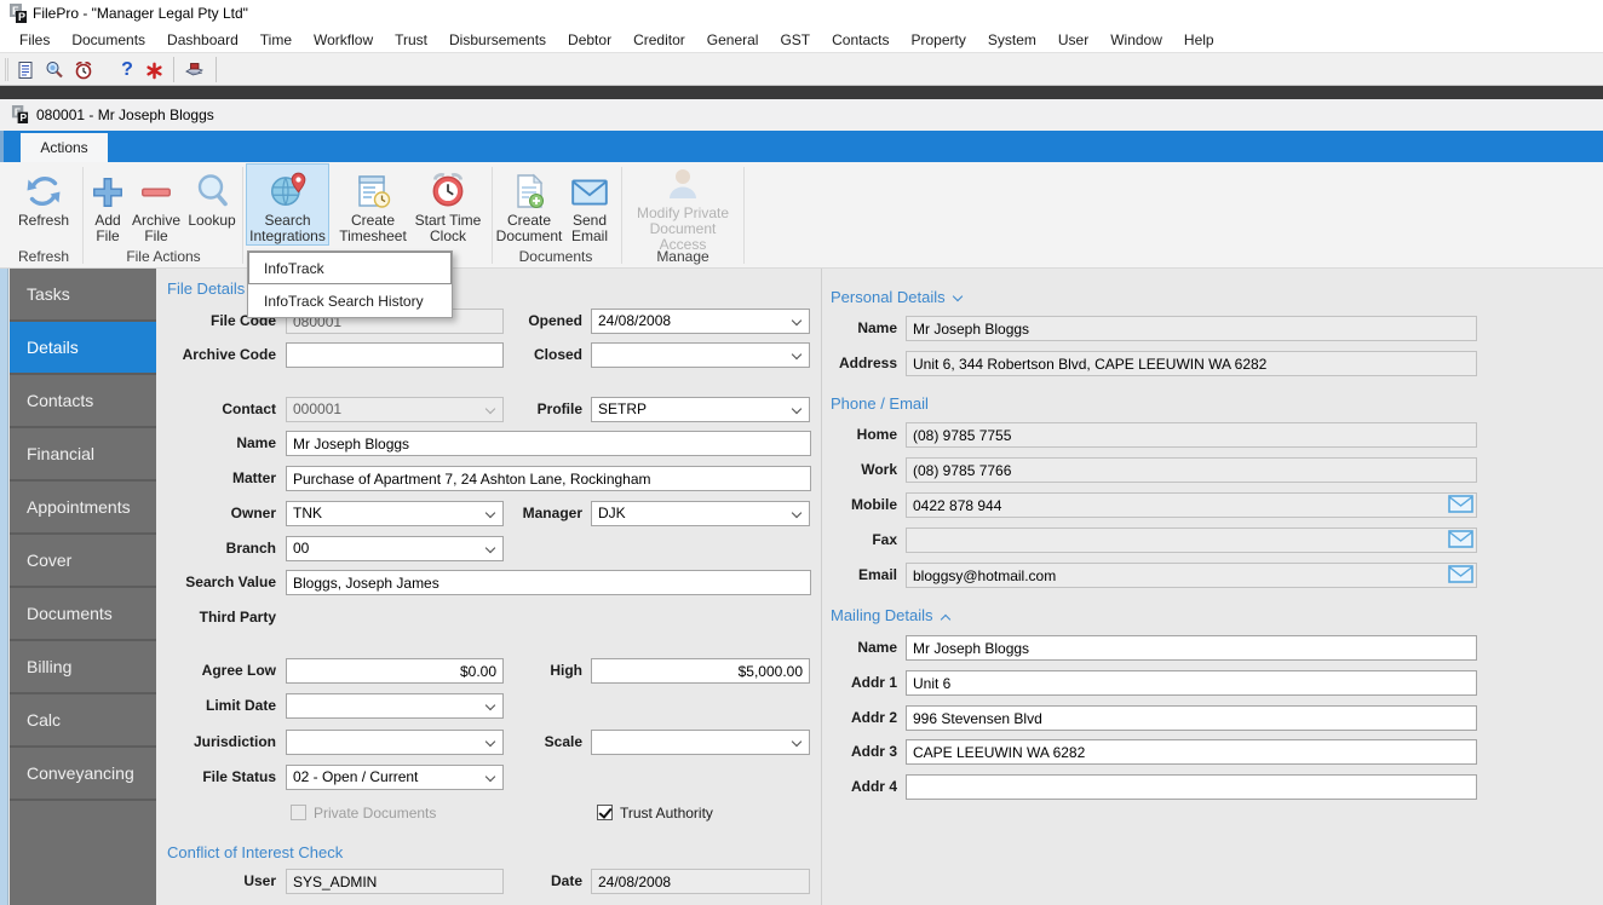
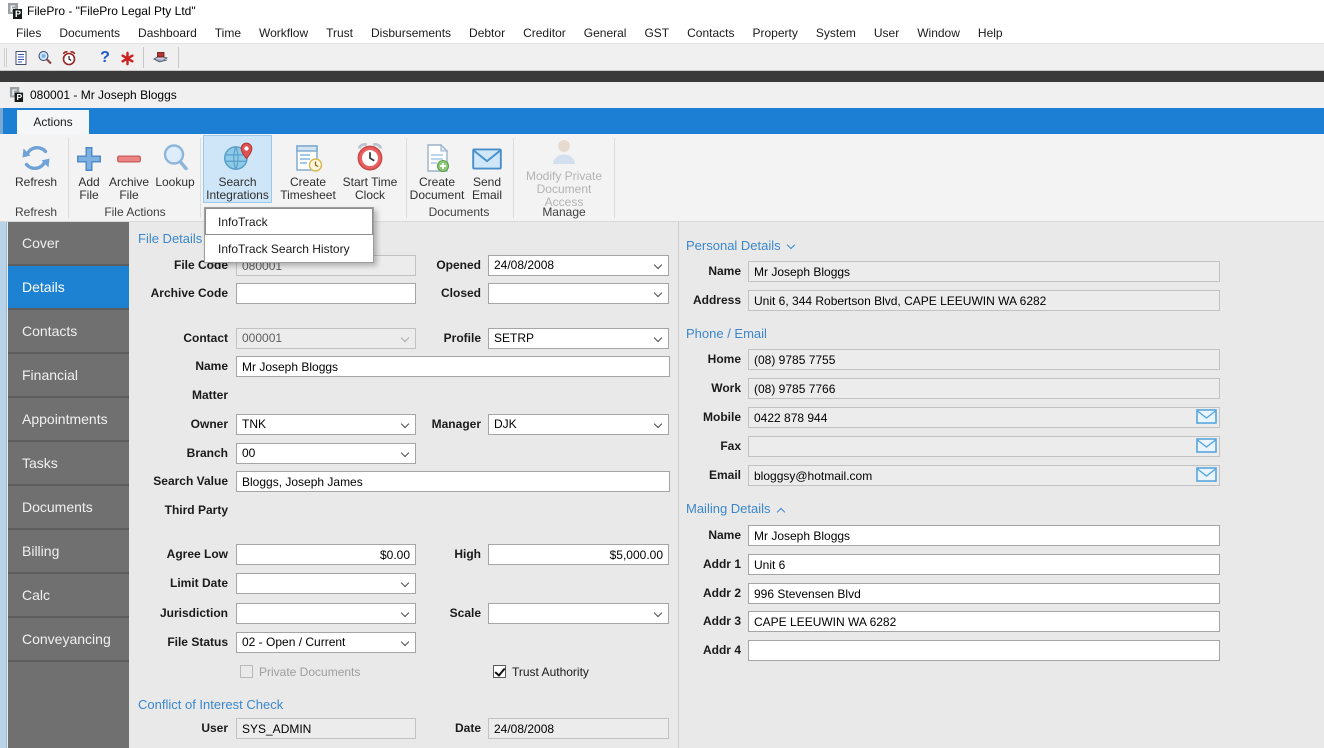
  F
  P
- FilePro - "Manager Legal Pty Ltd"
+ FilePro - "FilePro Legal Pty Ltd"
  Files
  Documents
  Dashboard
  Time
  Workflow
  Trust
  Disbursements
  Debtor
  Creditor
  General
  GST
  Contacts
  Property
  System
  User
  Window
  Help
  ?
  F
  P
  080001 - Mr Joseph Bloggs
  Actions
  Refresh
  Add File
  Archive File
  Lookup
  Search Integrations
  Create Timesheet
  Start Time Clock
  Create Document
  Send Email
  Modify Private Document Access
  Refresh
  File Actions
  Documents
  Manage
  InfoTrack
  InfoTrack Search History
- Tasks
+ Cover
  Details
  Contacts
  Financial
  Appointments
- Cover
+ Tasks
  Documents
  Billing
  Calc
  Conveyancing
  File Details
  File Code
  080001
  Opened
  24/08/2008
  Archive Code
  Closed
  Contact
  000001
  Profile
  SETRP
  Name
  Mr Joseph Bloggs
  Matter
- Purchase of Apartment 7, 24 Ashton Lane, Rockingham
  Owner
  TNK
  Manager
  DJK
  Branch
  00
  Search Value
  Bloggs, Joseph James
  Third Party
  Agree Low
  $0.00
  High
  $5,000.00
  Limit Date
  Jurisdiction
  Scale
  File Status
  02 - Open / Current
  Private Documents
  Trust Authority
  Conflict of Interest Check
  User
  SYS_ADMIN
  Date
  24/08/2008
  Personal Details
  Name
  Mr Joseph Bloggs
  Address
  Unit 6, 344 Robertson Blvd, CAPE LEEUWIN WA 6282
  Phone / Email
  Home
  (08) 9785 7755
  Work
  (08) 9785 7766
  Mobile
  0422 878 944
  Fax
  Email
  bloggsy@hotmail.com
  Mailing Details
  Name
  Mr Joseph Bloggs
  Addr 1
  Unit 6
  Addr 2
  996 Stevensen Blvd
  Addr 3
  CAPE LEEUWIN WA 6282
  Addr 4
